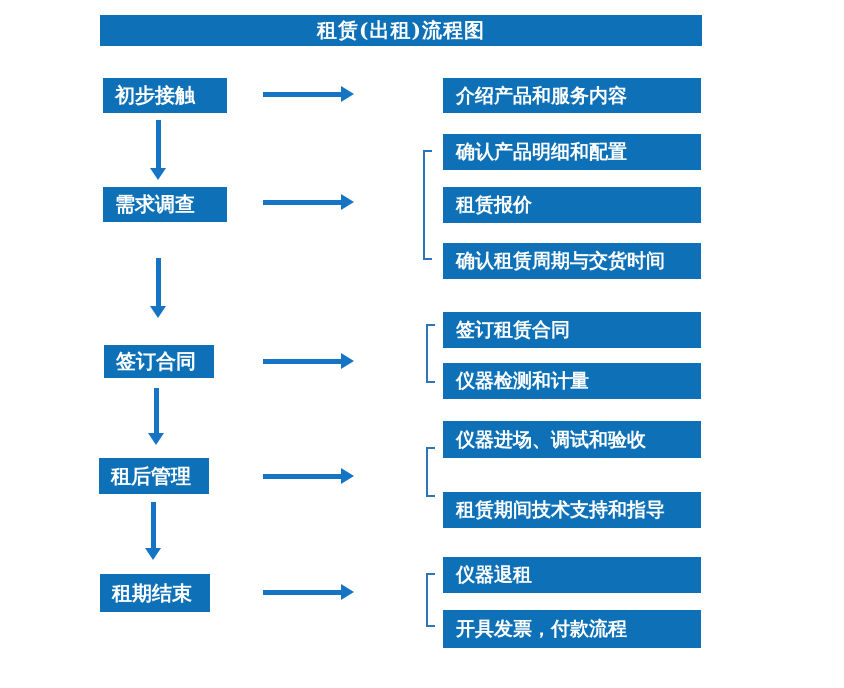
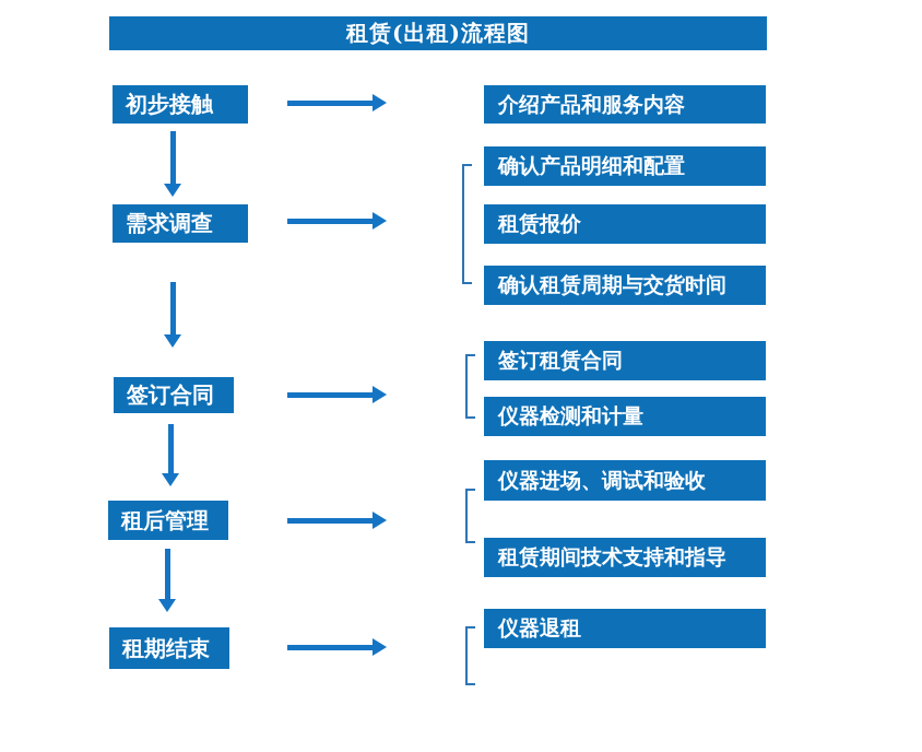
  租赁(出租)流程图
  初步接触
  需求调查
  签订合同
  租后管理
  租期结束
  介绍产品和服务内容
  确认产品明细和配置
  租赁报价
  确认租赁周期与交货时间
  签订租赁合同
  仪器检测和计量
  仪器进场、调试和验收
  租赁期间技术支持和指导
  仪器退租
- 开具发票，付款流程
